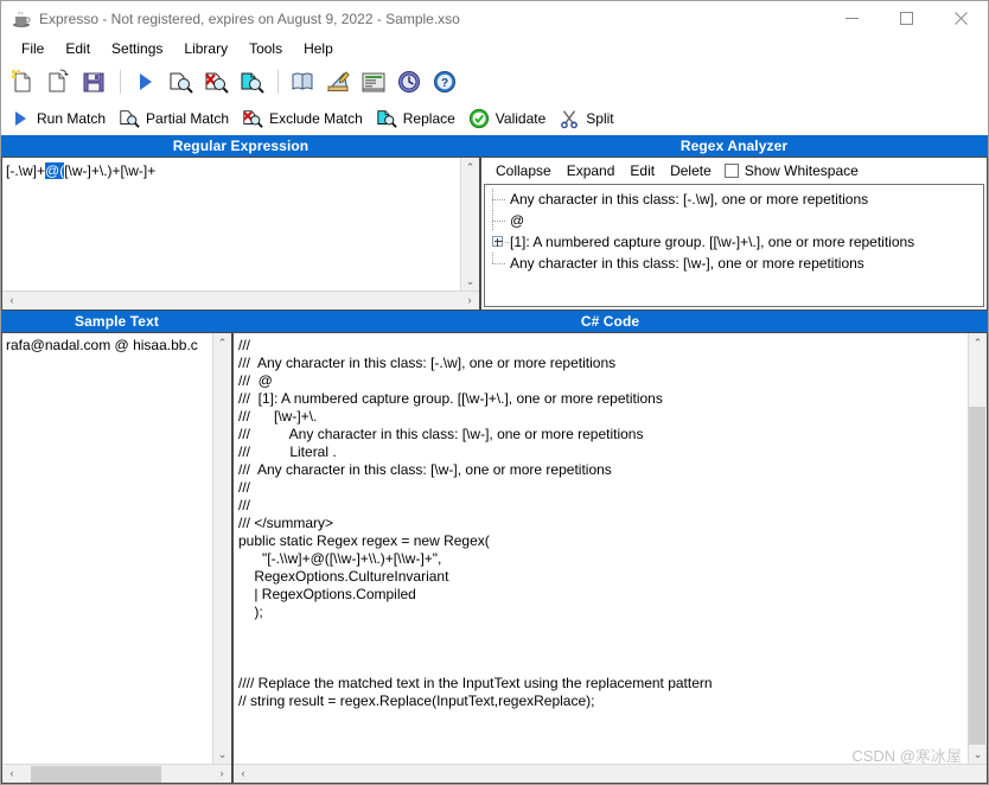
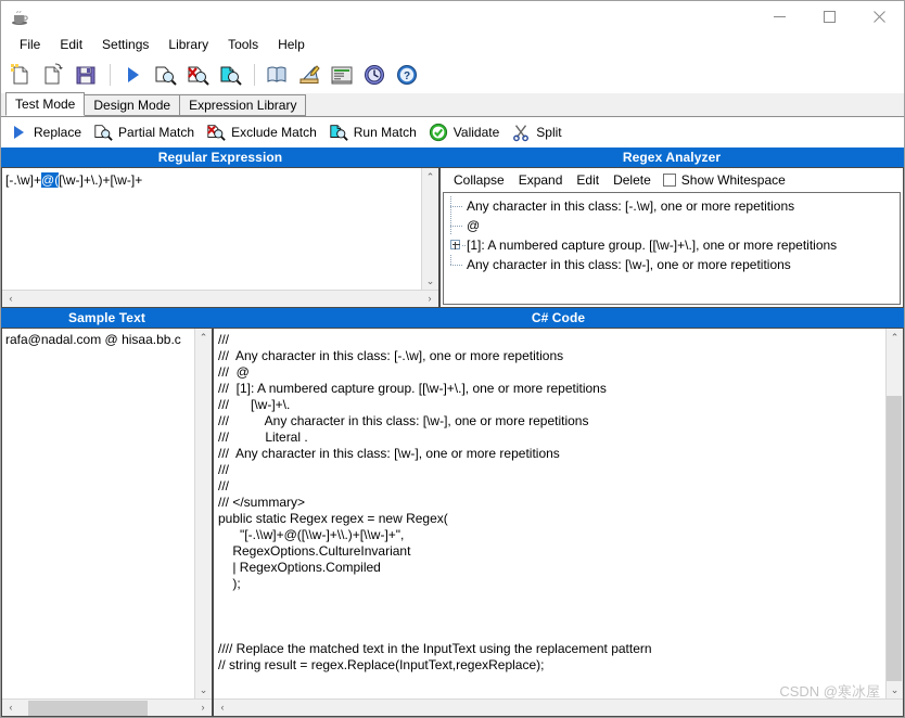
- Expresso - Not registered, expires on August 9, 2022 - Sample.xso
  File
  Edit
  Settings
  Library
  Tools
  Help
  ?
+ Test Mode
+ Design Mode
+ Expression Library
- Run Match
+ Replace
  Partial Match
  Exclude Match
- Replace
+ Run Match
  Validate
  Split
  Regular Expression
  [-.\w]+@([\w-]+\.)+[\w-]+
  ⌃
  ⌄
  ‹
  ›
  Regex Analyzer
  Collapse
  Expand
  Edit
  Delete
  Show Whitespace
  Any character in this class: [-.\w], one or more repetitions
  @
  [1]: A numbered capture group. [[\w-]+\.], one or more repetitions
  Any character in this class: [\w-], one or more repetitions
  Sample Text
  rafa@nadal.com @ hisaa.bb.c
  ⌃
  ⌄
  ‹
  ›
  C# Code
  ///
  /// Any character in this class: [-.\w], one or more repetitions
  /// @
  /// [1]: A numbered capture group. [[\w-]+\.], one or more repetitions
  /// [\w-]+\.
  /// Any character in this class: [\w-], one or more repetitions
  /// Literal .
  /// Any character in this class: [\w-], one or more repetitions
  ///
  ///
  /// </summary>
  public static Regex regex = new Regex(
  "[-.\\w]+@([\\w-]+\\.)+[\\w-]+",
  RegexOptions.CultureInvariant
  | RegexOptions.Compiled
  );
  //// Replace the matched text in the InputText using the replacement pattern
  // string result = regex.Replace(InputText,regexReplace);
  ⌃
  ⌄
  ‹
  CSDN @寒冰屋
